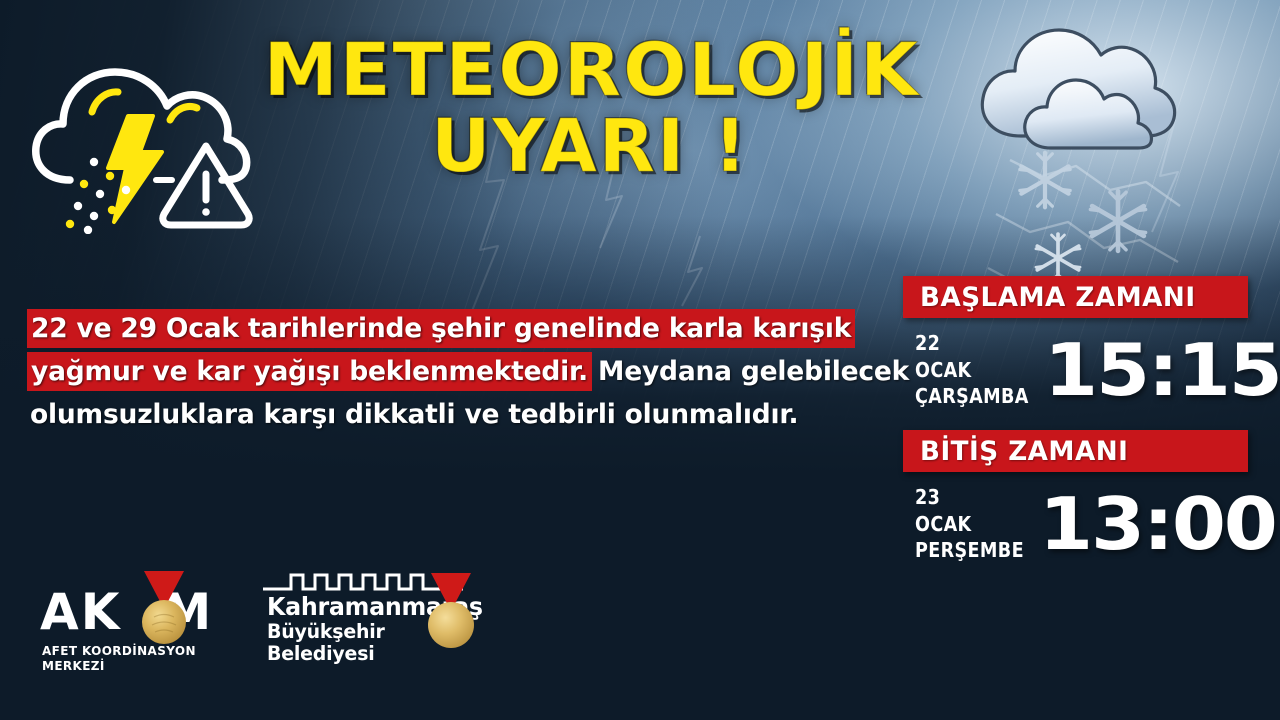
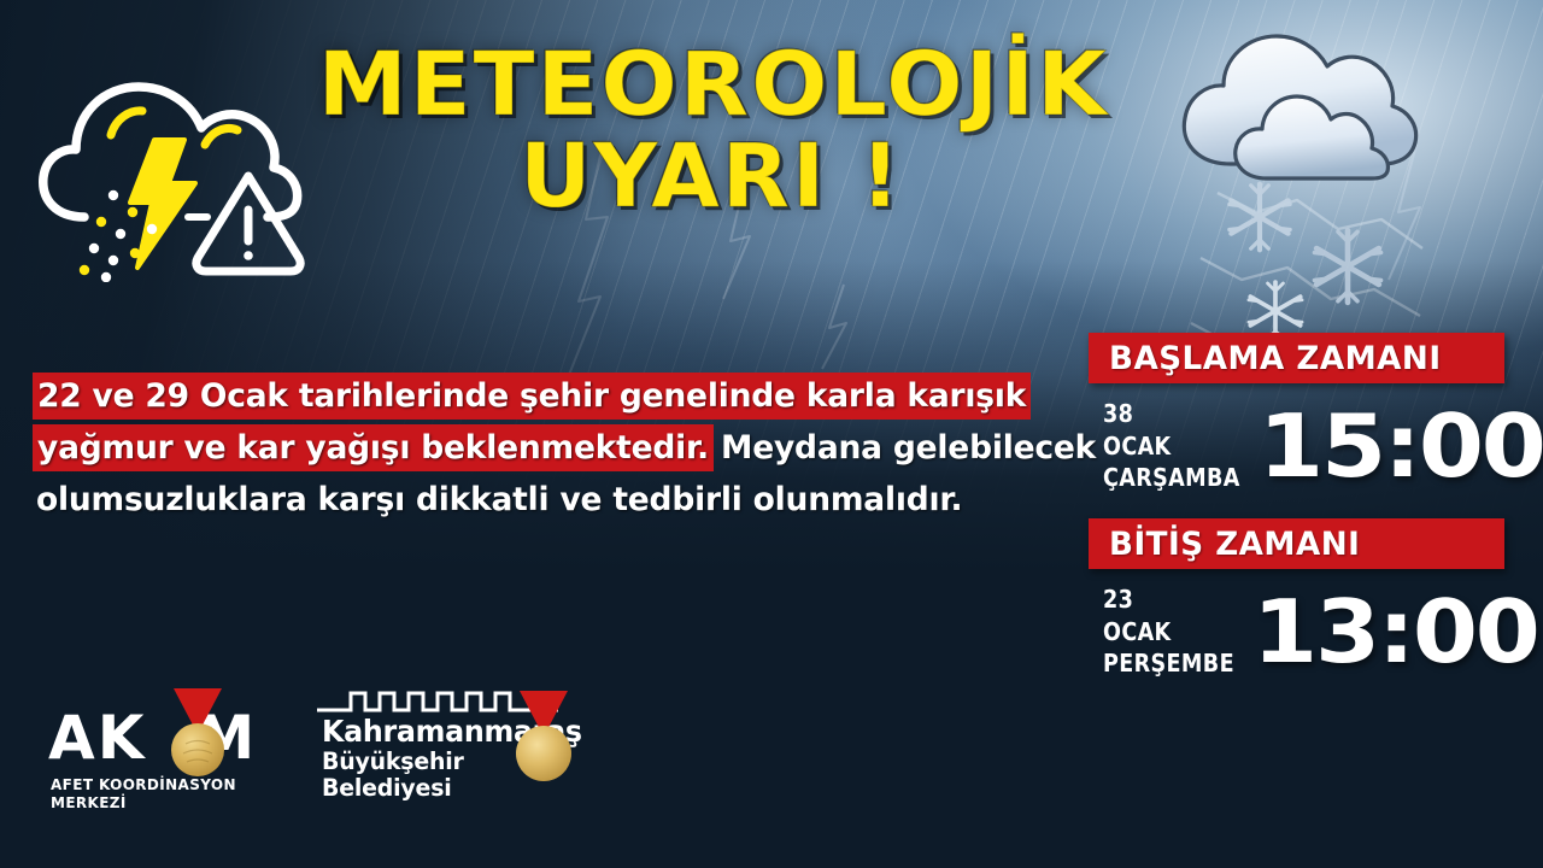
  METEOROLOJİK
  UYARI !
  22 ve 29 Ocak tarihlerinde şehir genelinde karla karışık
  yağmur ve kar yağışı beklenmektedir. Meydana gelebilecek
  olumsuzluklara karşı dikkatli ve tedbirli olunmalıdır.
  BAŞLAMA ZAMANI
- 22
+ 38
  OCAK
  ÇARŞAMBA
- 15:15
+ 15:00
  BİTİŞ ZAMANI
  23
  OCAK
  PERŞEMBE
  13:00
  AK M
  AFET KOORDİNASYON MERKEZİ
  Kahramanmaş
  Büyükşehir Belediyesi
